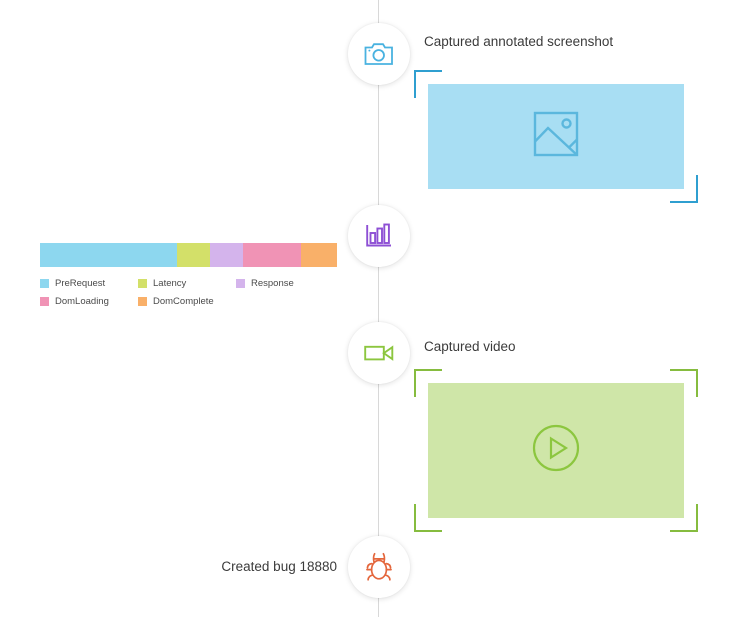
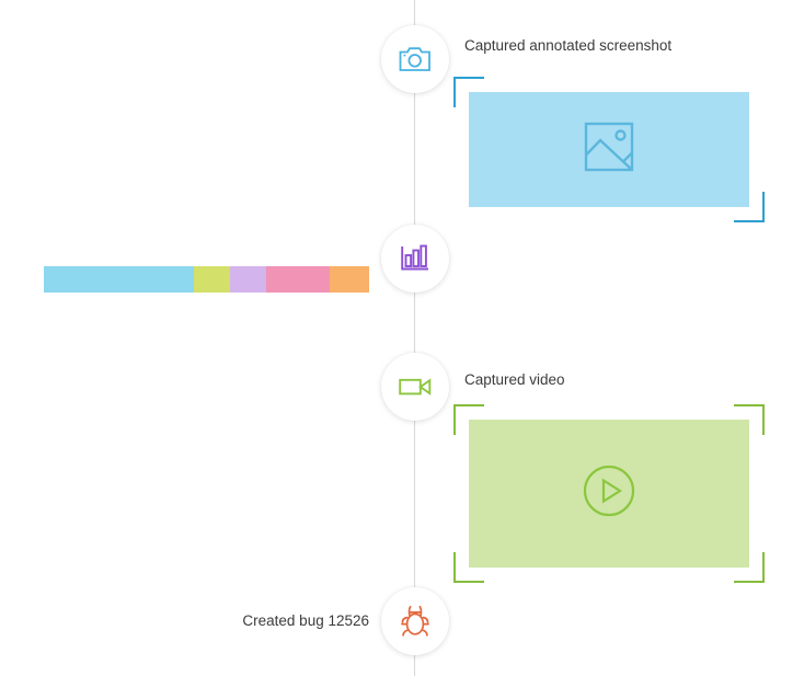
  Captured annotated screenshot
- PreRequest
- Latency
- Response
- DomLoading
- DomComplete
  Captured video
- Created bug 18880
+ Created bug 12526
